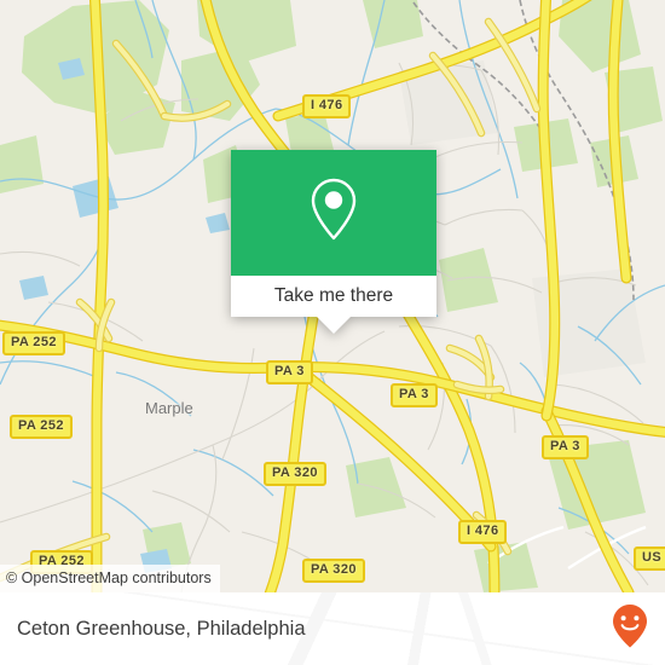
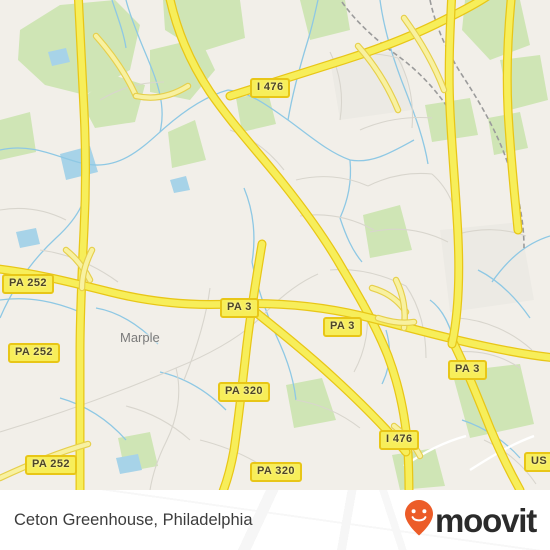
  I 476
  PA 252
  PA 3
  PA 3
  PA 252
  PA 3
  PA 320
  I 476
  PA 252
  PA 320
  Marple
- © OpenStreetMap contributors
- Take me there
  Ceton Greenhouse, Philadelphia
+ moovit
